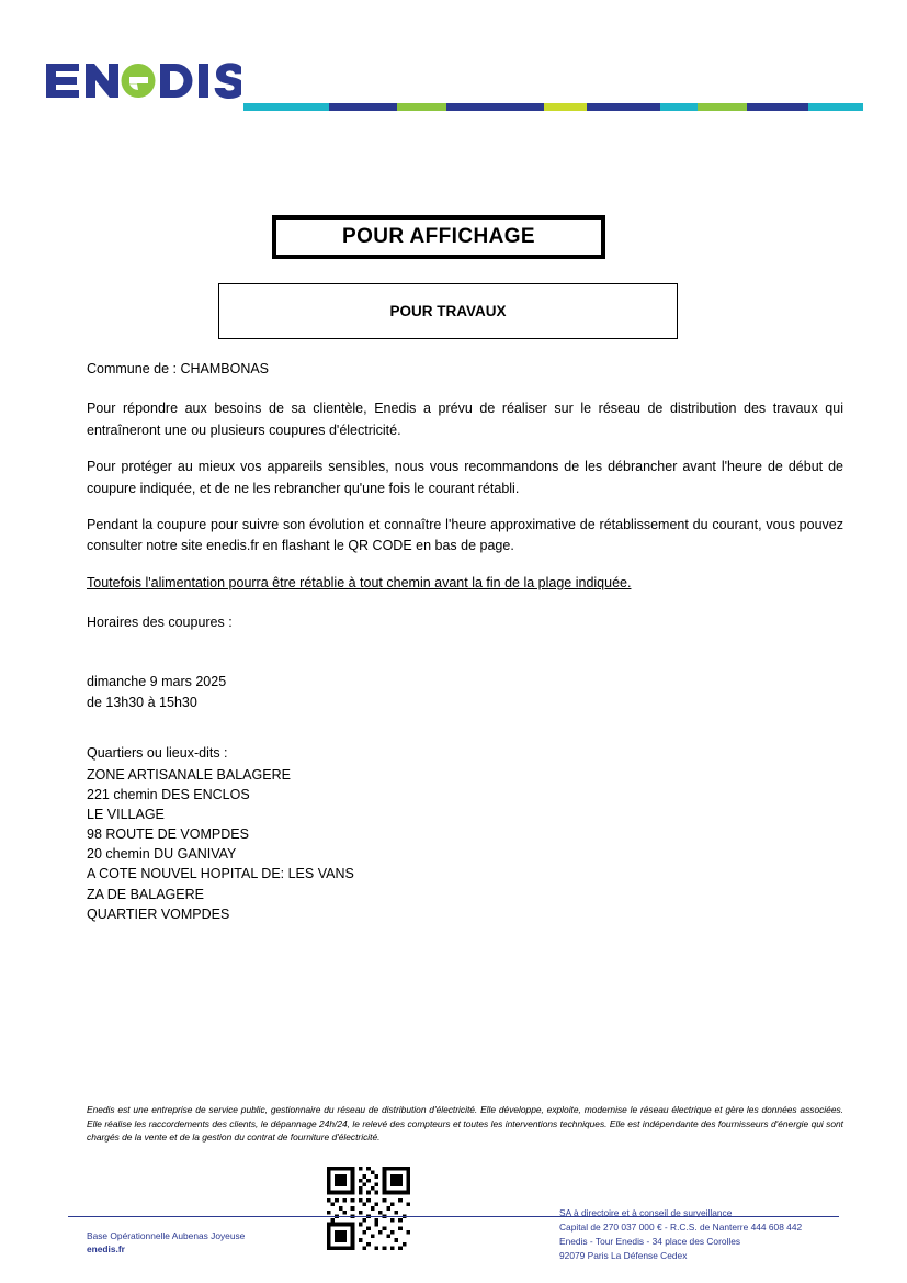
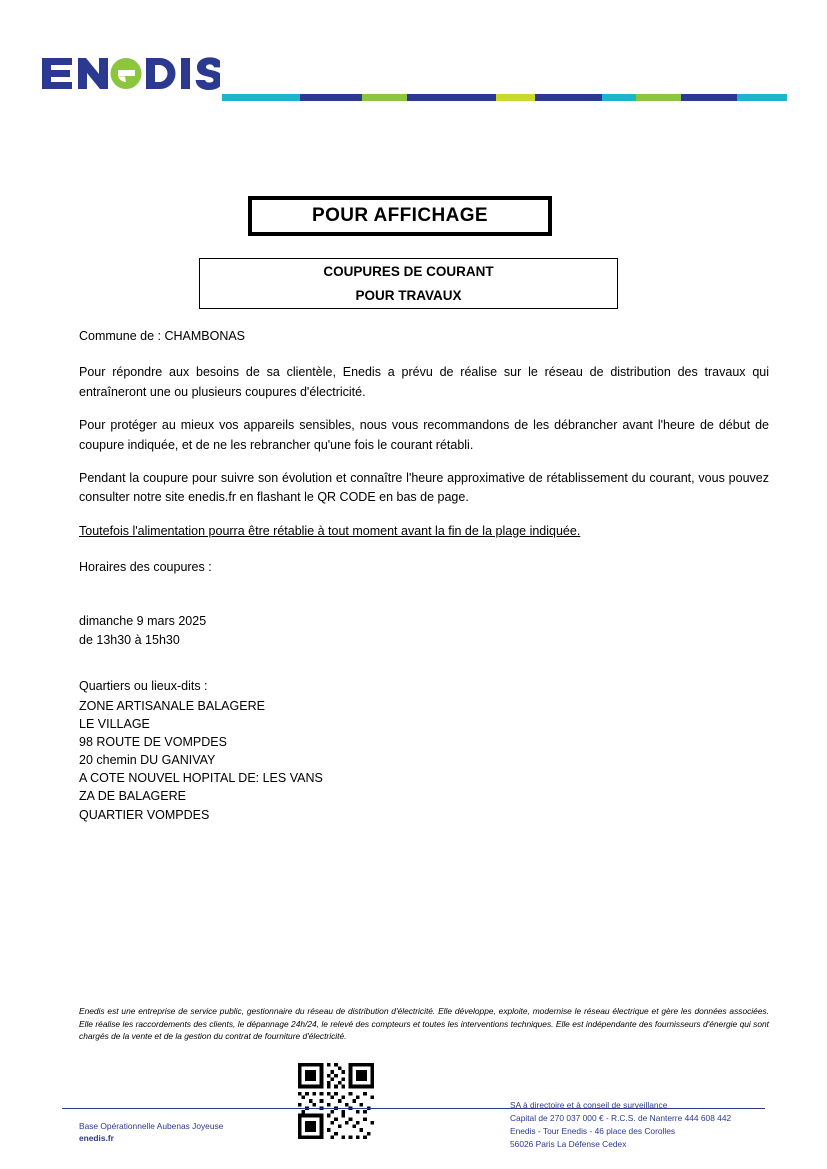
  POUR AFFICHAGE
+ COUPURES DE COURANT
  POUR TRAVAUX
  Commune de : CHAMBONAS
- Pour répondre aux besoins de sa clientèle, Enedis a prévu de réaliser sur le réseau de distribution des travaux qui entraîneront une ou plusieurs coupures d'électricité.
+ Pour répondre aux besoins de sa clientèle, Enedis a prévu de réalise sur le réseau de distribution des travaux qui entraîneront une ou plusieurs coupures d'électricité.
  Pour protéger au mieux vos appareils sensibles, nous vous recommandons de les débrancher avant l'heure de début de coupure indiquée, et de ne les rebrancher qu'une fois le courant rétabli.
  Pendant la coupure pour suivre son évolution et connaître l'heure approximative de rétablissement du courant, vous pouvez consulter notre site enedis.fr en flashant le QR CODE en bas de page.
- Toutefois l'alimentation pourra être rétablie à tout chemin avant la fin de la plage indiquée.
+ Toutefois l'alimentation pourra être rétablie à tout moment avant la fin de la plage indiquée.
  Horaires des coupures :
  dimanche 9 mars 2025
  de 13h30 à 15h30
  Quartiers ou lieux-dits :
  ZONE ARTISANALE BALAGERE
- 221 chemin DES ENCLOS
  LE VILLAGE
  98 ROUTE DE VOMPDES
  20 chemin DU GANIVAY
  A COTE NOUVEL HOPITAL DE: LES VANS
  ZA DE BALAGERE
  QUARTIER VOMPDES
  Enedis est une entreprise de service public, gestionnaire du réseau de distribution d'électricité. Elle développe, exploite, modernise le réseau électrique et gère les données associées. Elle réalise les raccordements des clients, le dépannage 24h/24, le relevé des compteurs et toutes les interventions techniques. Elle est indépendante des fournisseurs d'énergie qui sont chargés de la vente et de la gestion du contrat de fourniture d'électricité.
  Base Opérationnelle Aubenas Joyeuse
  enedis.fr
  SA à directoire et à conseil de surveillance
  Capital de 270 037 000 € - R.C.S. de Nanterre 444 608 442
- Enedis - Tour Enedis - 34 place des Corolles
+ Enedis - Tour Enedis - 46 place des Corolles
- 92079 Paris La Défense Cedex
+ 56026 Paris La Défense Cedex
